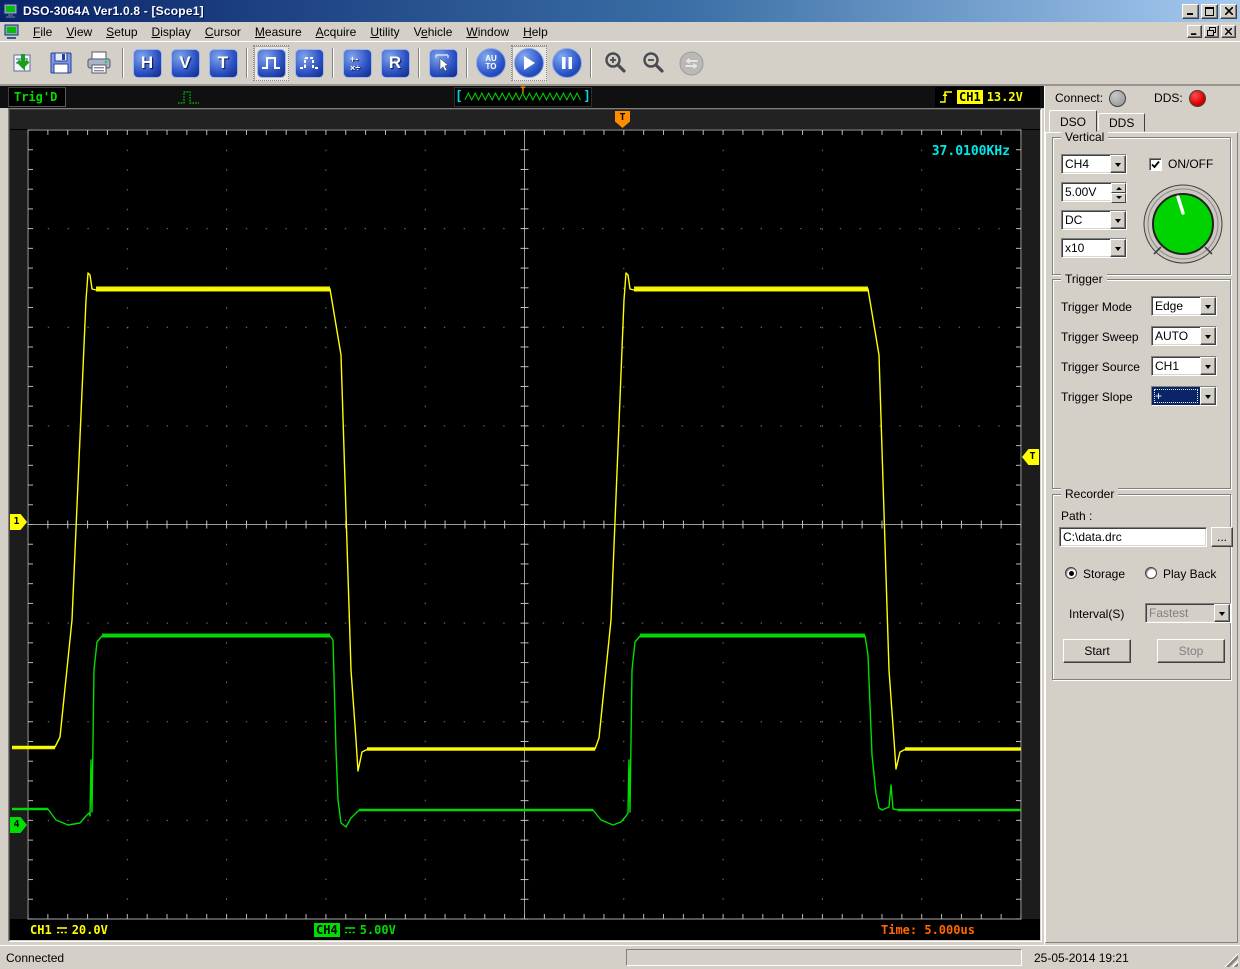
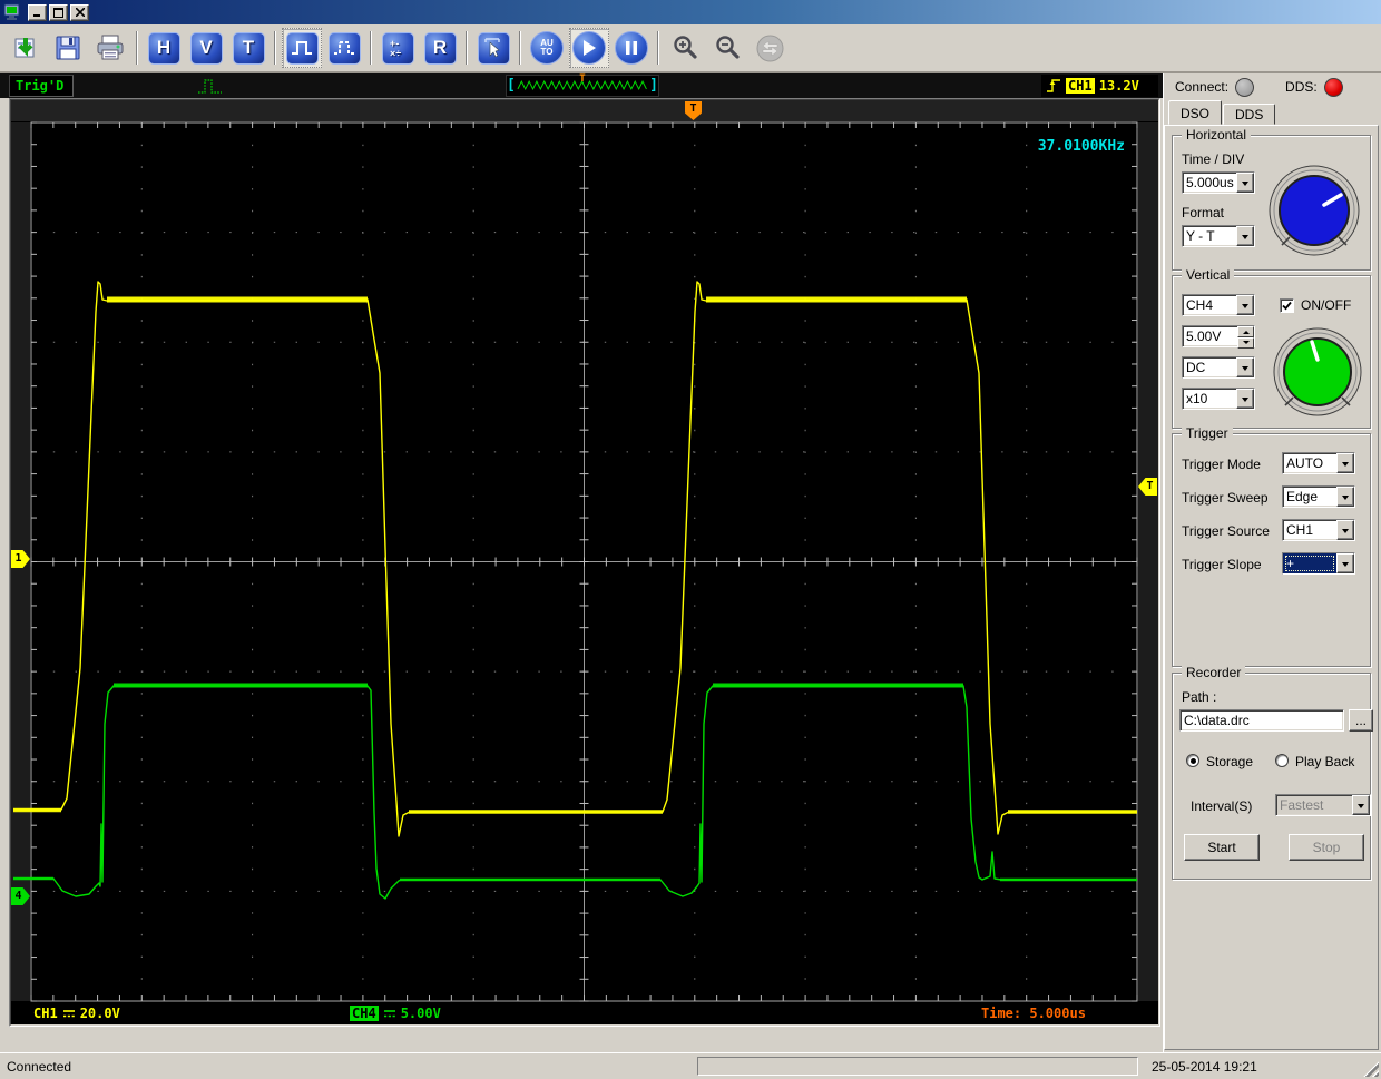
- DSO-3064A Ver1.0.8 - [Scope1]
- File
- View
- Setup
- Display
- Cursor
- Measure
- Acquire
- Utility
- Vehicle
- Window
- Help
  H
  V
  T
  +-
  ×÷
  R
  AU
  TO
  Trig'D
  [
  ]
  T
  CH1
  13.2V
  37.0100KHz
  1
  4
  T
  T
  CH1
  20.0V
  CH4
  5.00V
  Time: 5.000us
  Connect:
  DDS:
  DSO
  DDS
+ Horizontal
+ Time / DIV
+ 5.000us
+ Format
+ Y - T
  Vertical
  CH4
  5.00V
  DC
  x10
  ON/OFF
  Trigger
  Trigger Mode
- Edge
+ AUTO
  Trigger Sweep
- AUTO
+ Edge
  Trigger Source
  CH1
  Trigger Slope
  +
  Recorder
  Path :
  C:\data.drc
  ...
  Storage
  Play Back
  Interval(S)
  Fastest
  Start
  Stop
  Connected
  25-05-2014 19:21
